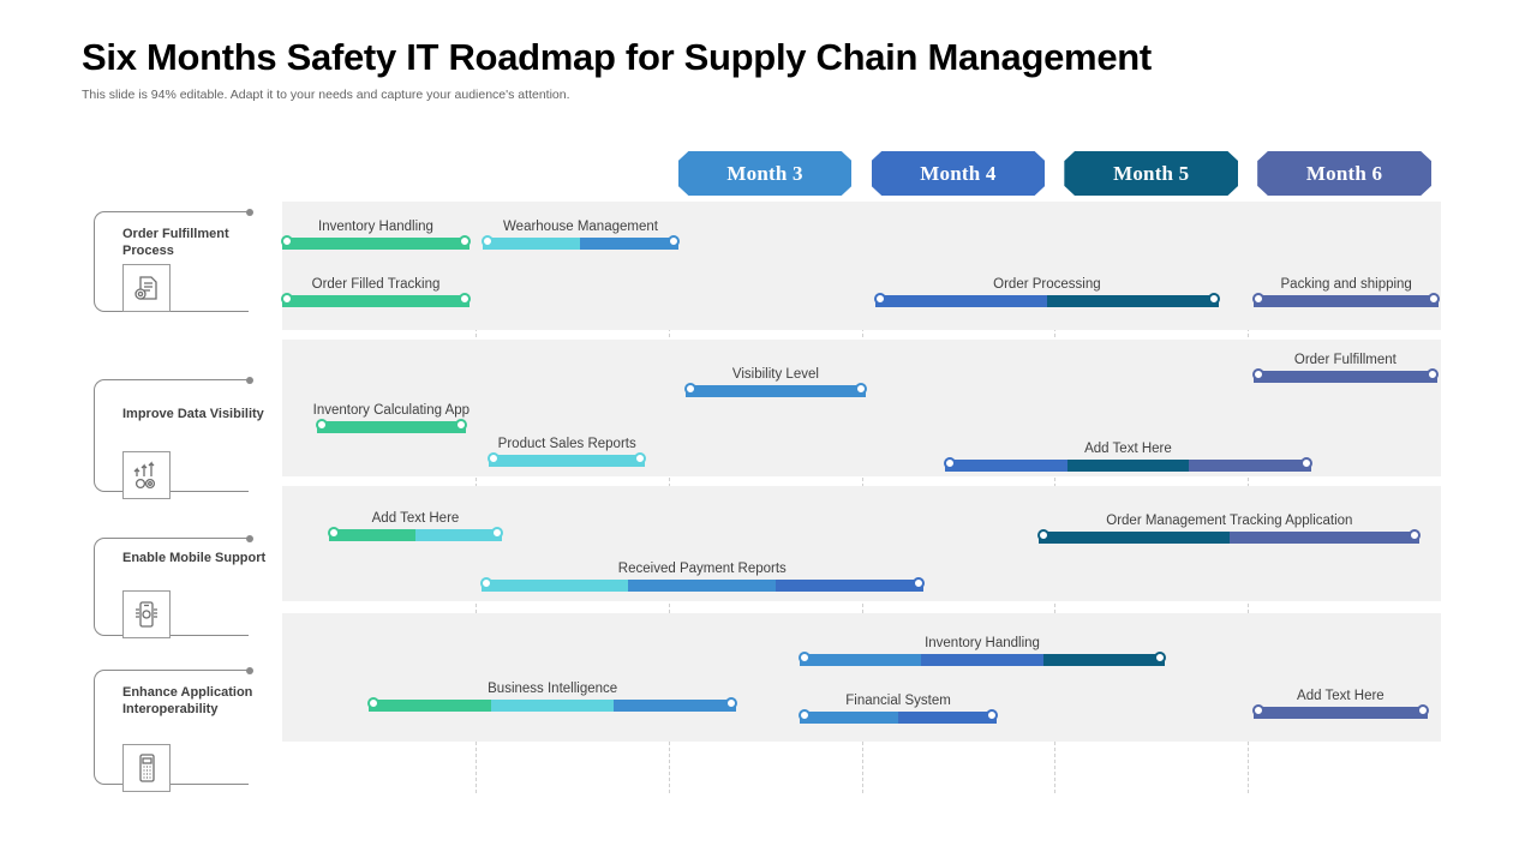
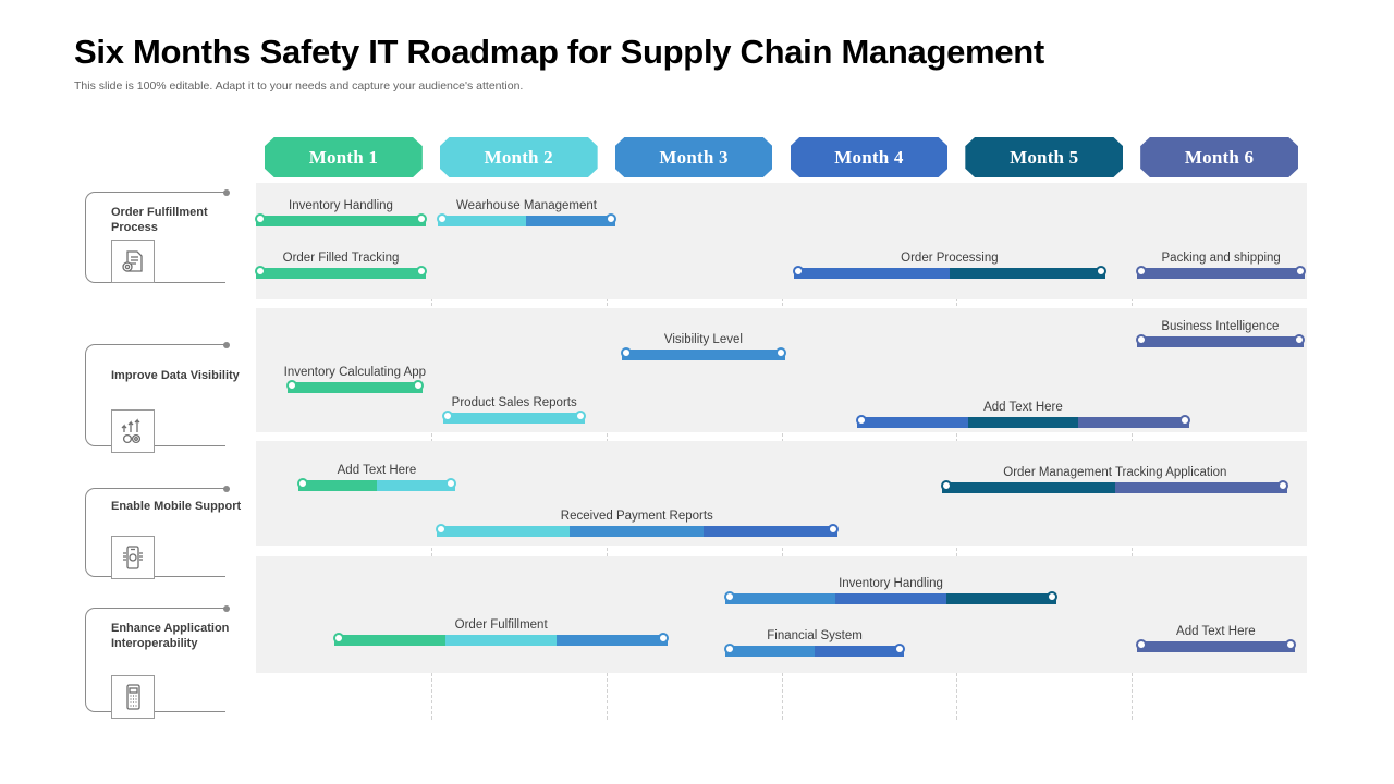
  Six Months Safety IT Roadmap for Supply Chain Management
- This slide is 94% editable. Adapt it to your needs and capture your audience's attention.
+ This slide is 100% editable. Adapt it to your needs and capture your audience's attention.
+ Month 1
+ Month 2
  Month 3
  Month 4
  Month 5
  Month 6
  Order Fulfillment Process
  Improve Data Visibility
  Enable Mobile Support
  Enhance Application Interoperability
  Inventory Handling
  Wearhouse Management
  Order Filled Tracking
  Order Processing
  Packing and shipping
  Inventory Calculating App
  Product Sales Reports
  Visibility Level
- Order Fulfillment
+ Business Intelligence
  Add Text Here
  Add Text Here
  Received Payment Reports
  Order Management Tracking Application
- Business Intelligence
+ Order Fulfillment
  Inventory Handling
  Financial System
  Add Text Here
